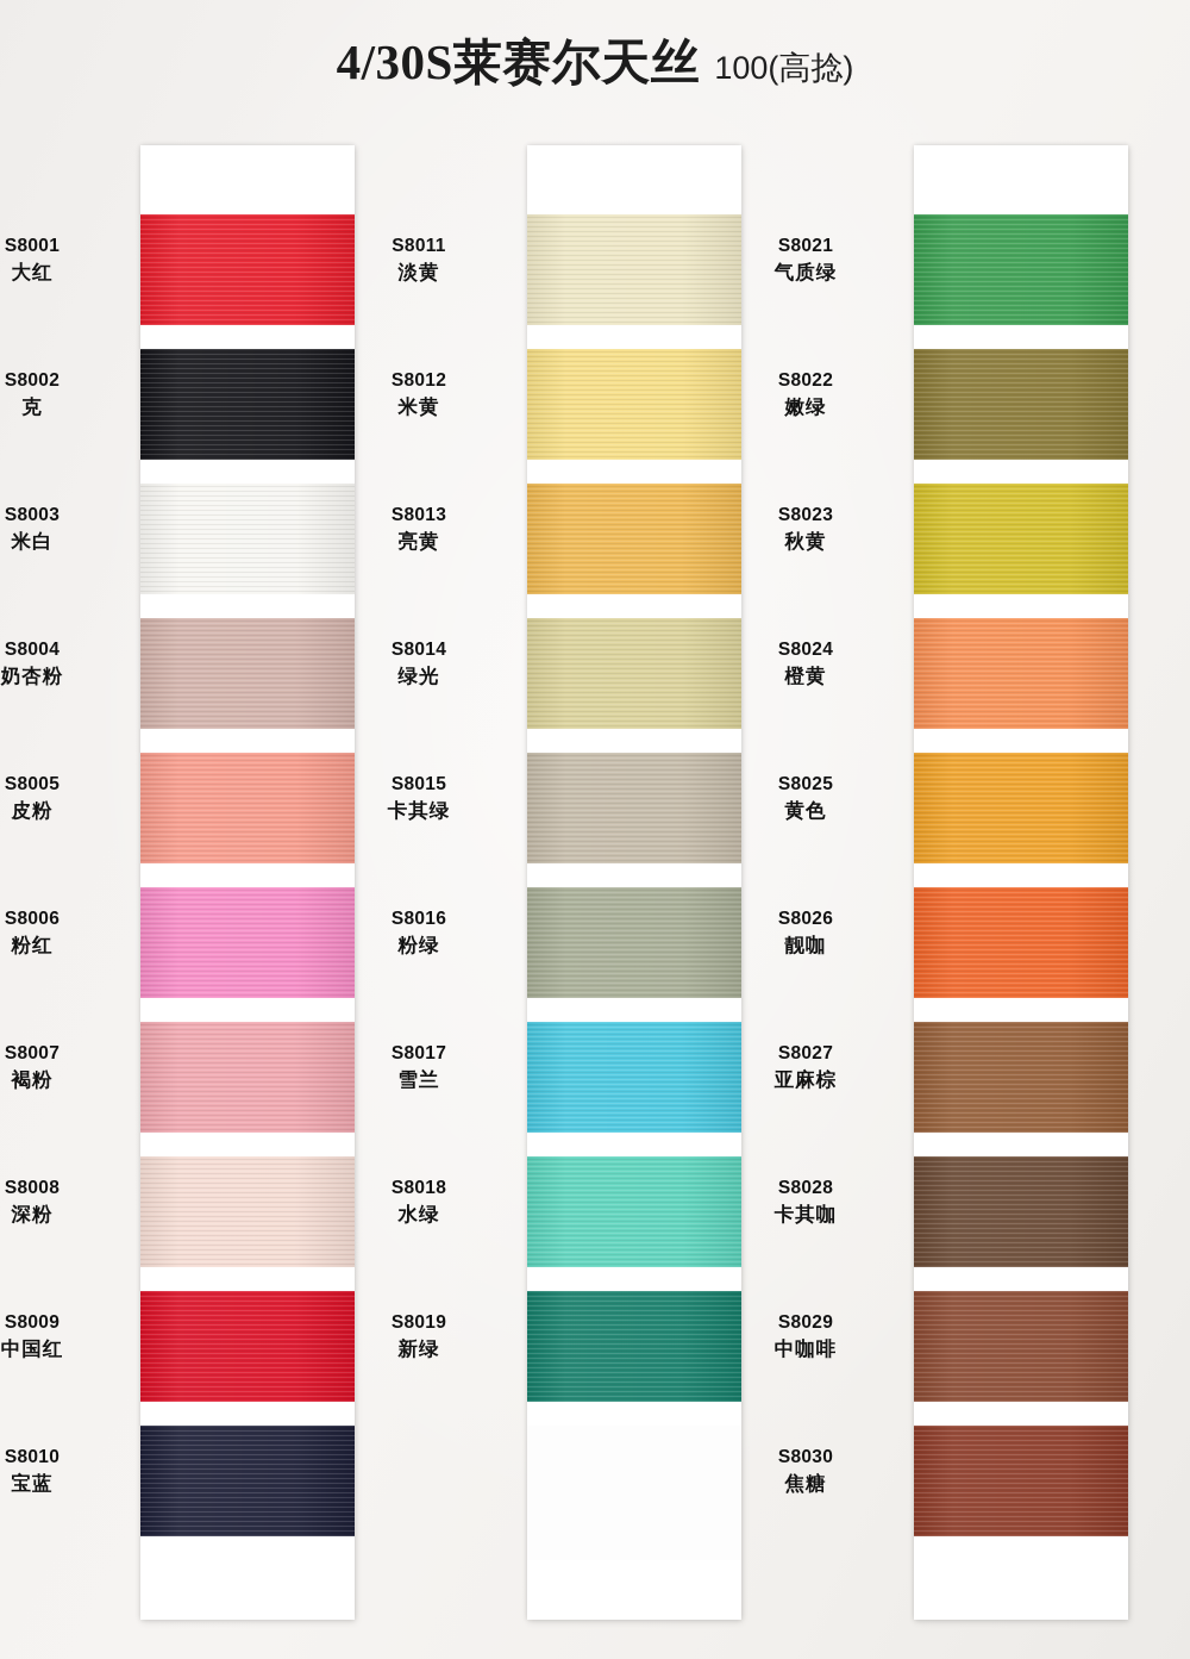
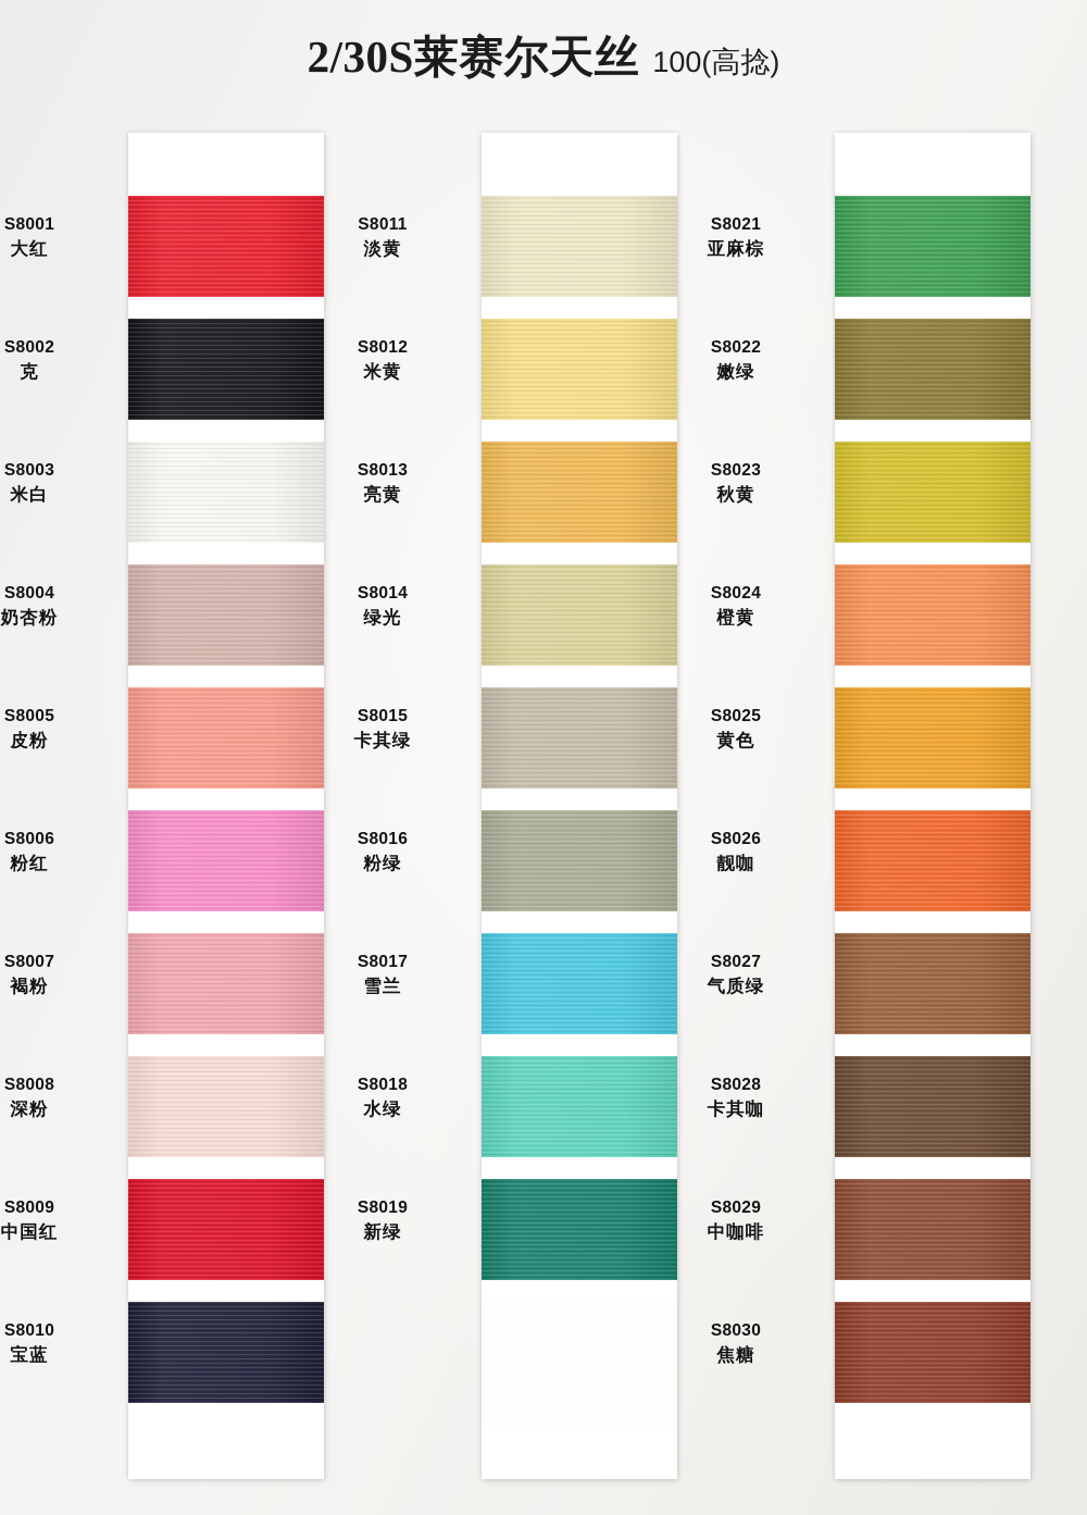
- 4/30S莱赛尔天丝 100(高捻)
+ 2/30S莱赛尔天丝 100(高捻)
  S8001
  大红
  S8002
  克
  S8003
  米白
  S8004
  奶杏粉
  S8005
  皮粉
  S8006
  粉红
  S8007
  褐粉
  S8008
  深粉
  S8009
  中国红
  S8010
  宝蓝
  S8011
  淡黄
  S8012
  米黄
  S8013
  亮黄
  S8014
  绿光
  S8015
  卡其绿
  S8016
  粉绿
  S8017
  雪兰
  S8018
  水绿
  S8019
  新绿
  S8021
- 气质绿
+ 亚麻棕
  S8022
  嫩绿
  S8023
  秋黄
  S8024
  橙黄
  S8025
  黄色
  S8026
  靓咖
  S8027
- 亚麻棕
+ 气质绿
  S8028
  卡其咖
  S8029
  中咖啡
  S8030
  焦糖
